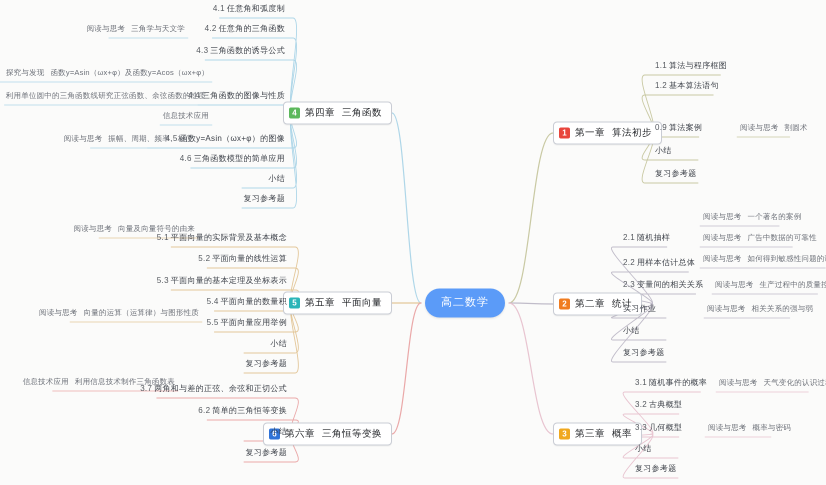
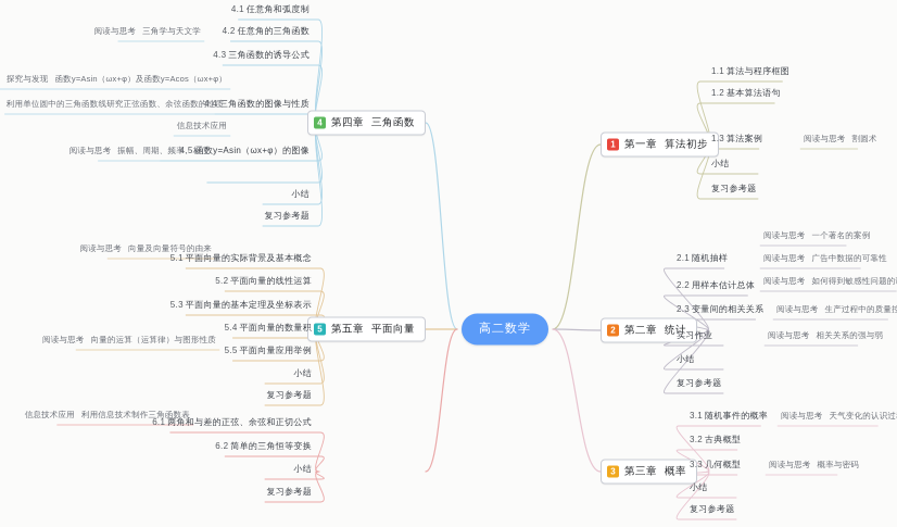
  高二数学
  1
  第一章 算法初步
  1.1 算法与程序框图
  1.2 基本算法语句
- 0.9 算法案例
+ 1.3 算法案例
  阅读与思考 割圆术
  小结
  复习参考题
  2
  第二章 统计
  2.1 随机抽样
  阅读与思考 一个著名的案例
  阅读与思考 广告中数据的可靠性
  阅读与思考 如何得到敏感性问题的
  2.2 用样本估计总体
  阅读与思考 生产过程中的质量控
  2.3 变量间的相关关系
  阅读与思考 相关关系的强与弱
  实习作业
  小结
  复习参考题
  3
  第三章 概率
  3.1 随机事件的概率
  阅读与思考 天气变化的认识过
  3.2 古典概型
  3.3 几何概型
  阅读与思考 概率与密码
  小结
  复习参考题
  4
  第四章 三角函数
  4.1 任意角和弧度制
  4.2 任意角的三角函数
  阅读与思考 三角学与天文学
  4.3 三角函数的诱导公式
  4.4 三角函数的图像与性质
  探究与发现 函数y=Asin（ωx+φ）及函数y=Acos（ωx+φ）
  利用单位圆中的三角函数线研究正弦函数、余弦函数的性质
  信息技术应用
  4.5 函数y=Asin（ωx+φ）的图像
  阅读与思考 振幅、周期、频率、相位
- 4.6 三角函数模型的简单应用
  小结
  复习参考题
  5
  第五章 平面向量
  5.1 平面向量的实际背景及基本概念
  阅读与思考 向量及向量符号的由来
  5.2 平面向量的线性运算
  5.3 平面向量的基本定理及坐标表示
  5.4 平面向量的数量积
  5.5 平面向量应用举例
  阅读与思考 向量的运算（运算律）与图形性质
  小结
  复习参考题
- 6
- 第六章 三角恒等变换
- 3.7 两角和与差的正弦、余弦和正切公式
+ 6.1 两角和与差的正弦、余弦和正切公式
  信息技术应用 利用信息技术制作三角函数表
  6.2 简单的三角恒等变换
  小结
  复习参考题
